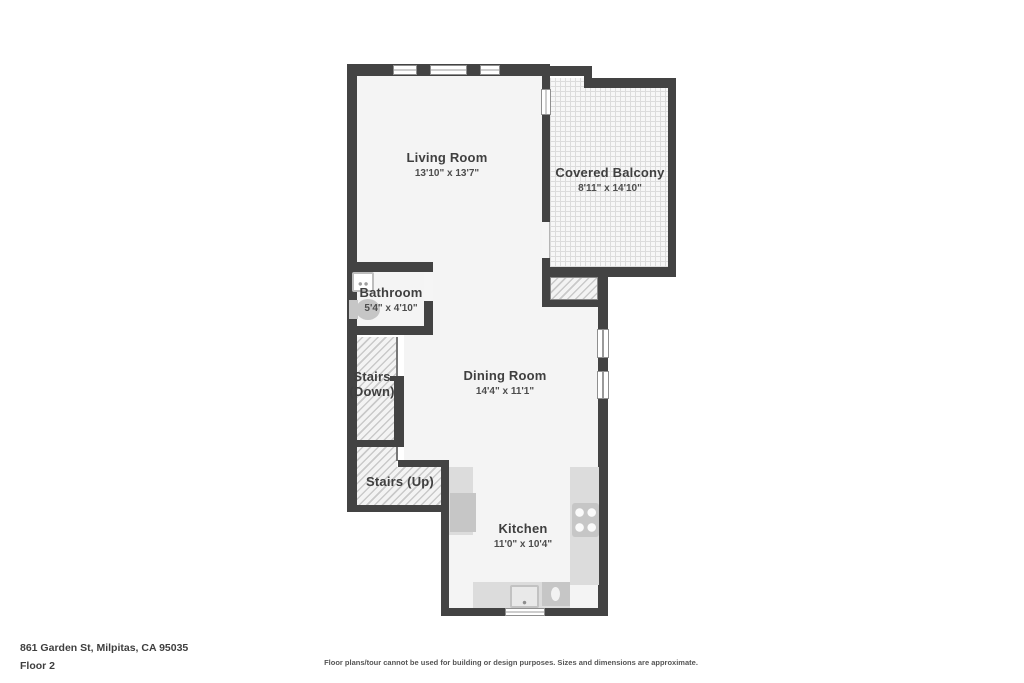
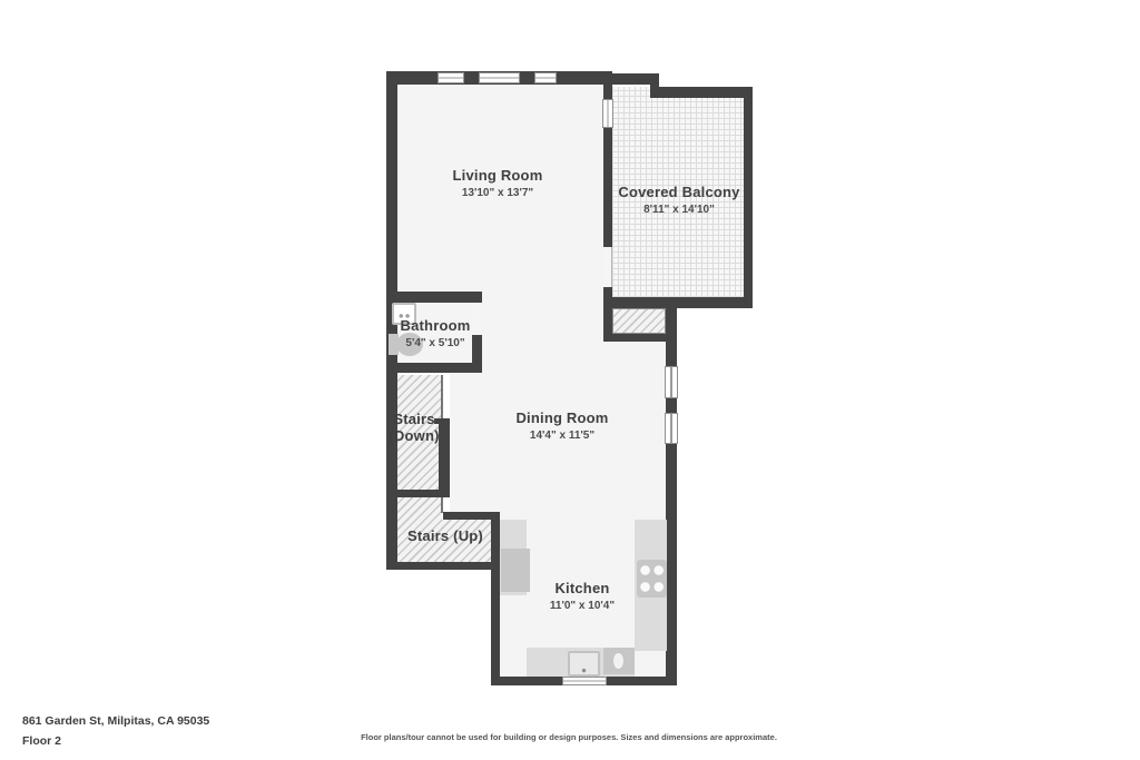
  Living Room
  13'10" x 13'7"
  Covered Balcony
  8'11" x 14'10"
  Bathroom
- 5'4" x 4'10"
+ 5'4" x 5'10"
  Stairs
  (Down)
  Dining Room
- 14'4" x 11'1"
+ 14'4" x 11'5"
  Stairs (Up)
  Kitchen
  11'0" x 10'4"
  861 Garden St, Milpitas, CA 95035
  Floor 2
  Floor plans/tour cannot be used for building or design purposes. Sizes and dimensions are approximate.
